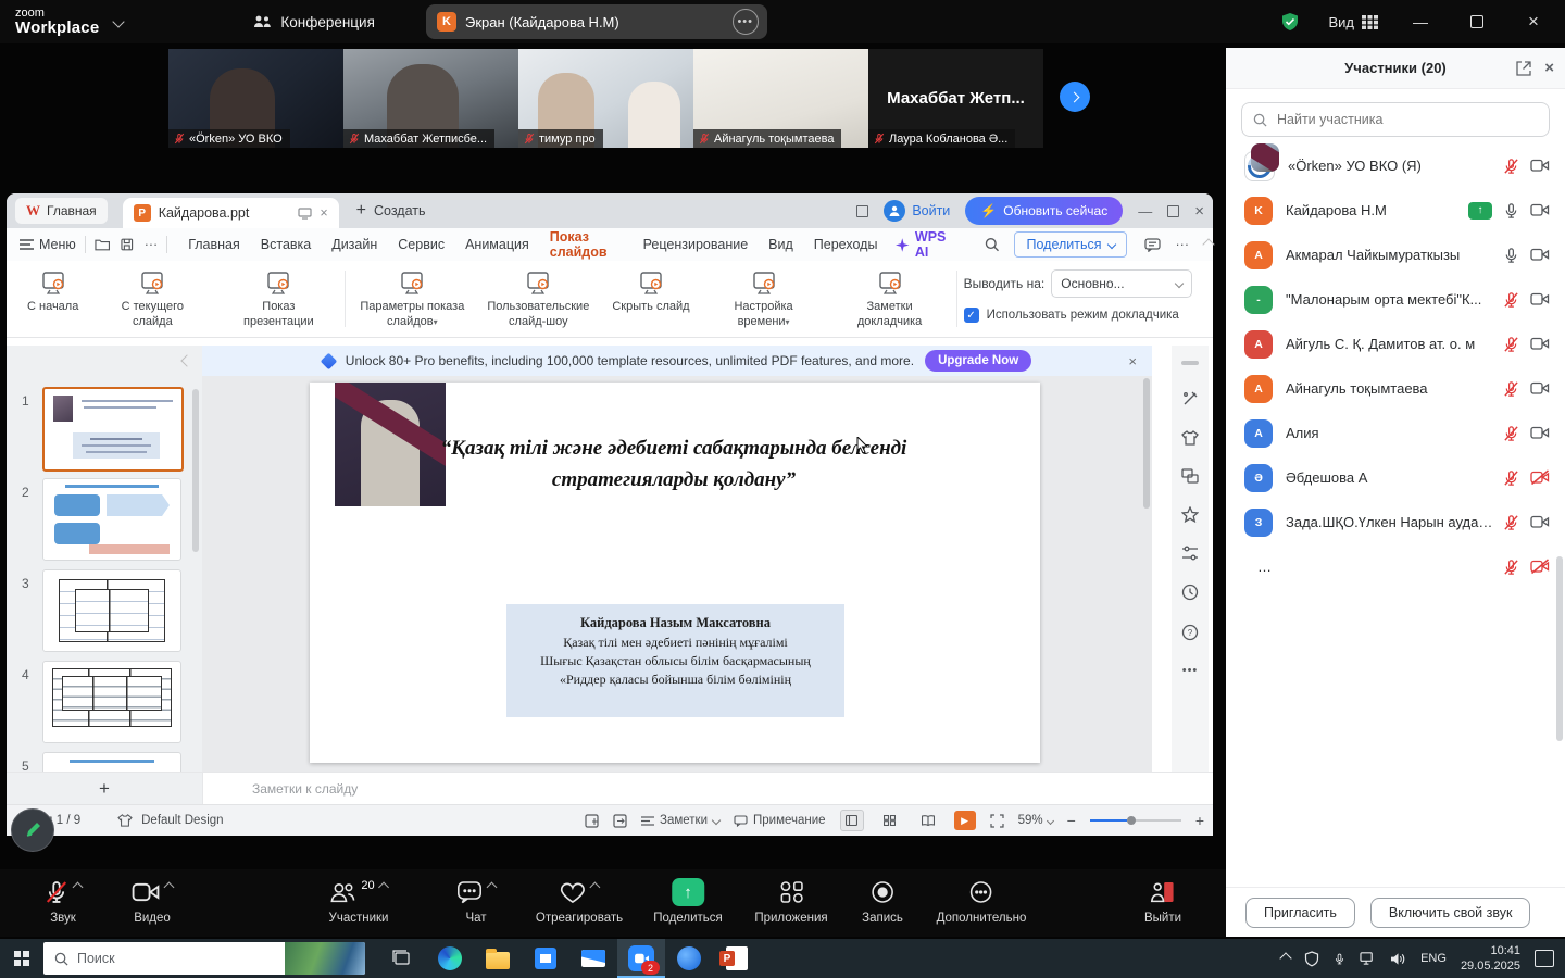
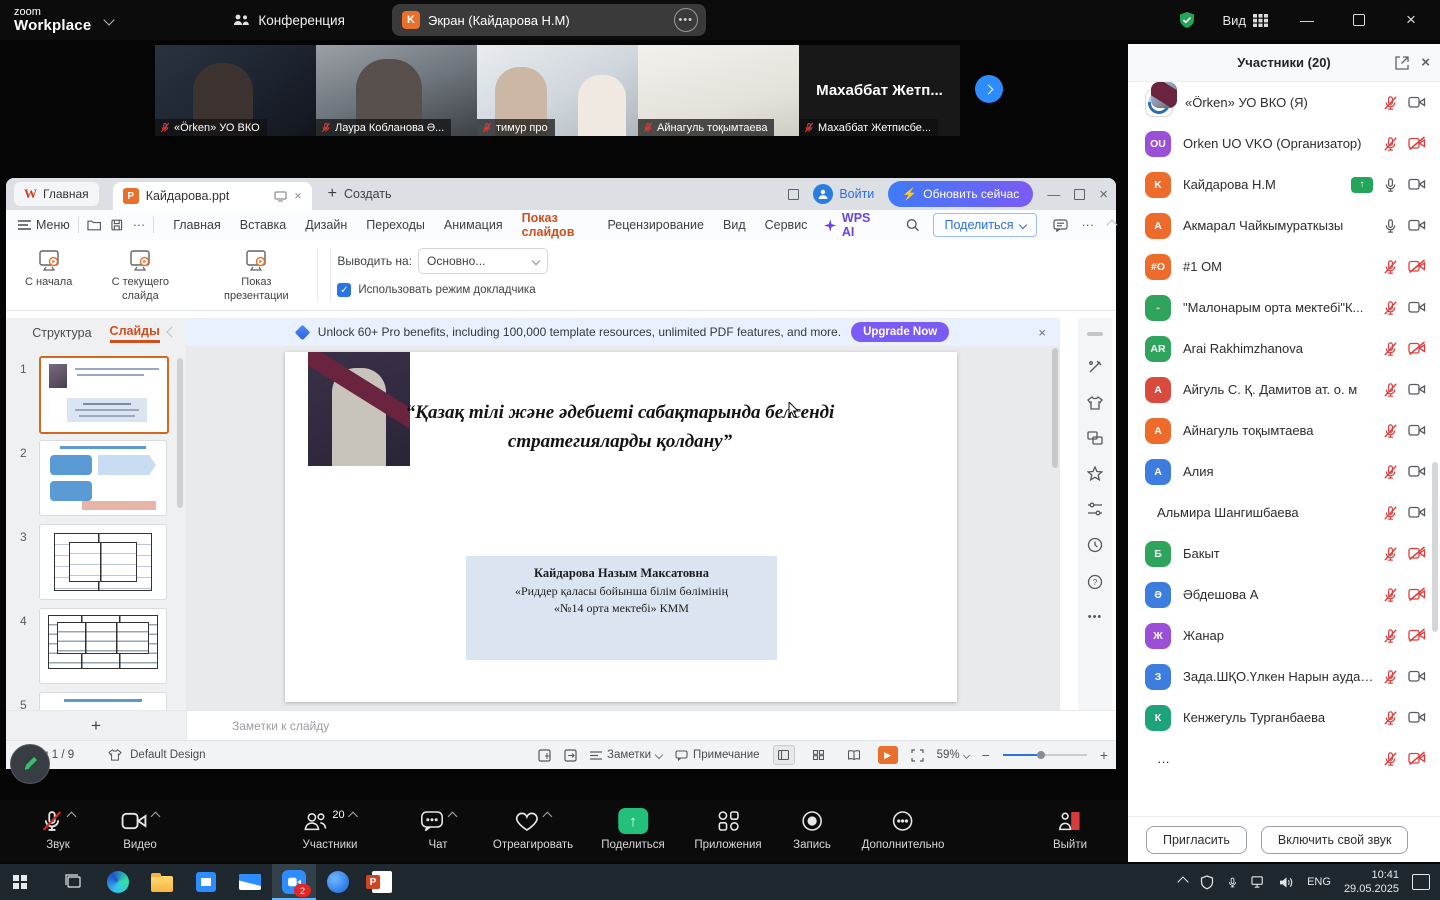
  zoom
  Workplace
  Конференция
  K
  Экран (Кайдарова Н.М)
  •••
  Вид
  —
  ×
  «Örken» УО ВКО
- Махаббат Жетписбе...
+ Лаура Кобланова Ә...
  тимур про
  Айнагуль тоқымтаева
  Махаббат Жетп...
- Лаура Кобланова Ә...
+ Махаббат Жетписбе...
  W
  Главная
  P
  Кайдарова.ppt
  ×
  +
  Создать
  Войти
  ⚡
  Обновить сейчас
  —
  ×
  Меню
  ···
  Главная
  Вставка
  Дизайн
- Сервис
+ Переходы
  Анимация
  Показ слайдов
  Рецензирование
  Вид
- Переходы
+ Сервис
  WPS AI
  Поделиться
  ···
  С начала
  С текущего слайда
  Показ презентации
- Параметры показа слайдов▾
- Пользовательские слайд-шоу
- Скрыть слайд
- Настройка времени▾
- Заметки докладчика
  Выводить на:
  Основно...
  ✓
  Использовать режим докладчика
- Unlock 80+ Pro benefits, including 100,000 template resources, unlimited PDF features, and more.
+ Unlock 60+ Pro benefits, including 100,000 template resources, unlimited PDF features, and more.
  Upgrade Now
  ×
+ Структура
+ Слайды
  1
  2
  3
  4
  5
  “Қазақ тілі және әдебиеті сабақтарында белсенді стратегияларды қолдану”
  Кайдарова Назым Максатовна
- Қазақ тілі мен әдебиеті пәнінің мұғалімі
- Шығыс Қазақстан облысы білім басқармасының
  «Риддер қаласы бойынша білім бөлімінің
+ «№14 орта мектебі» КММ
  ?
  •••
  +
  Заметки к слайду
  Default Design
  Заметки
  Примечание
  ▶
  59%
  −
  +
  Звук
  Видео
  20
  Участники
  Чат
  Отреагировать
  ↑
  Поделиться
  Приложения
  Запись
  Дополнительно
  Выйти
  Участники (20)
  ×
- Найти участника
  «Örken» УО ВКО (Я)
+ OU
+ Orken UO VKO (Организатор)
  K
  Кайдарова Н.М
  ↑
  A
  Акмарал Чайкымураткызы
+ #O
+ #1 ОМ
  -
  "Малонарым орта мектебі"К...
+ AR
+ Arai Rakhimzhanova
  A
  Айгуль С. Қ. Дамитов ат. о. м
  A
  Айнагуль тоқымтаева
  A
  Алия
+ Альмира Шангишбаева
+ Б
+ Бакыт
  Ә
  Әбдешова А
+ Ж
+ Жанар
  З
  Зада.ШҚО.Үлкен Нарын аудан..
+ К
+ Кенжегуль Турганбаева
  …
  Пригласить
  Включить свой звук
- Поиск
  2
  ENG
  10:41
  29.05.2025
